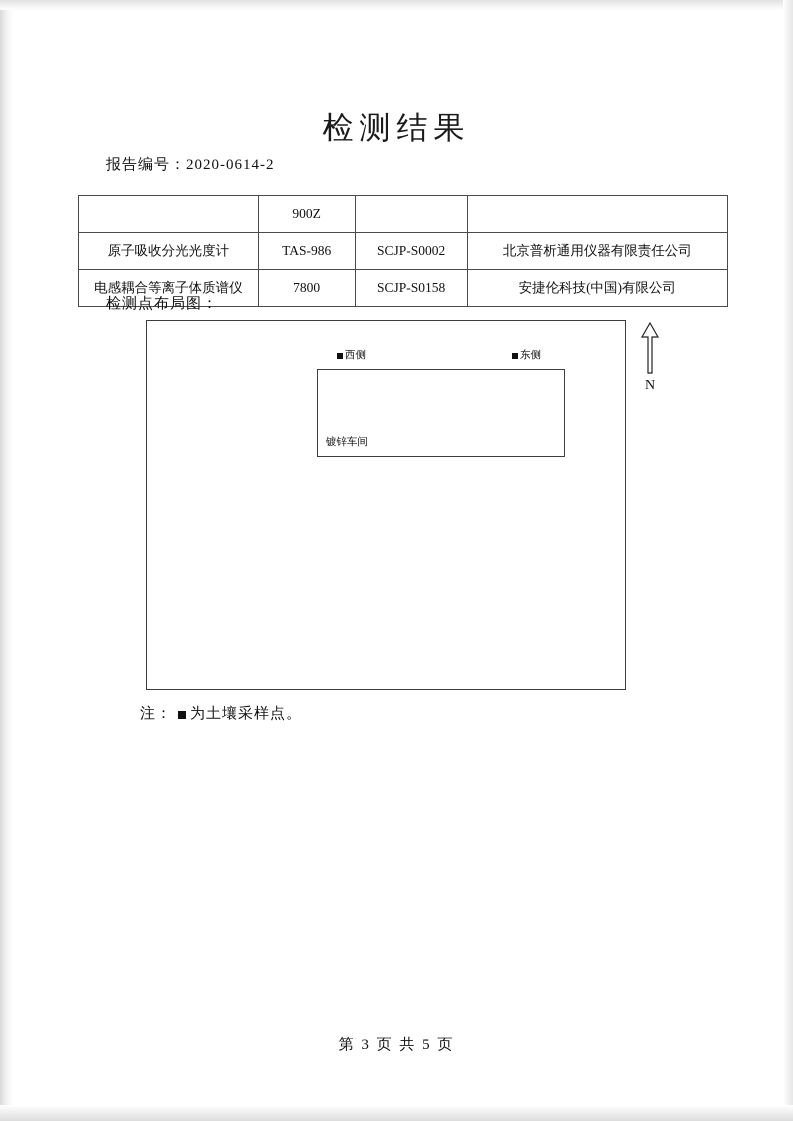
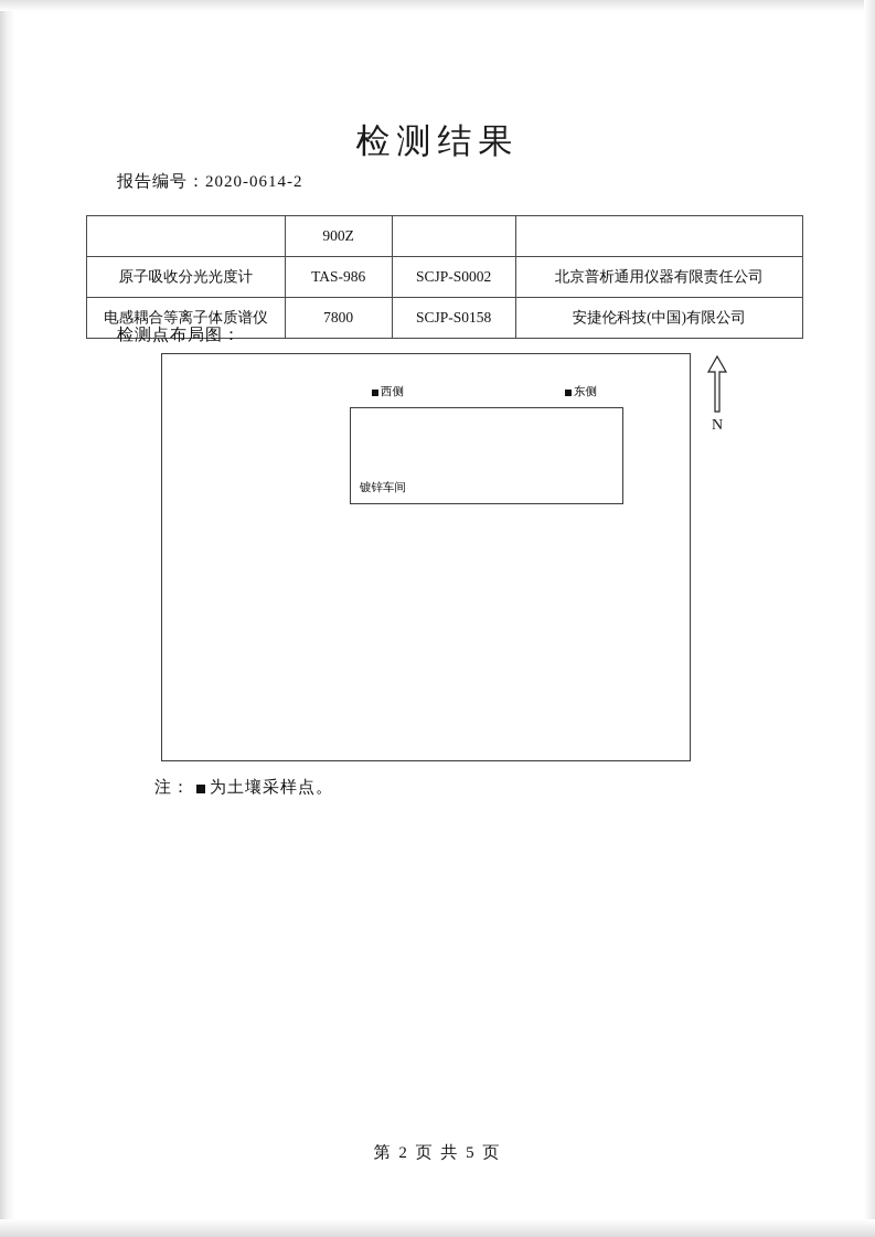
  检测结果
  报告编号：2020-0614-2
  	900Z
  原子吸收分光光度计	TAS-986	SCJP-S0002	北京普析通用仪器有限责任公司
  电感耦合等离子体质谱仪	7800	SCJP-S0158	安捷伦科技(中国)有限公司
  检测点布局图：
  西侧
  东侧
  镀锌车间
  N
  注： 为土壤采样点。
- 第 3 页 共 5 页
+ 第 2 页 共 5 页
